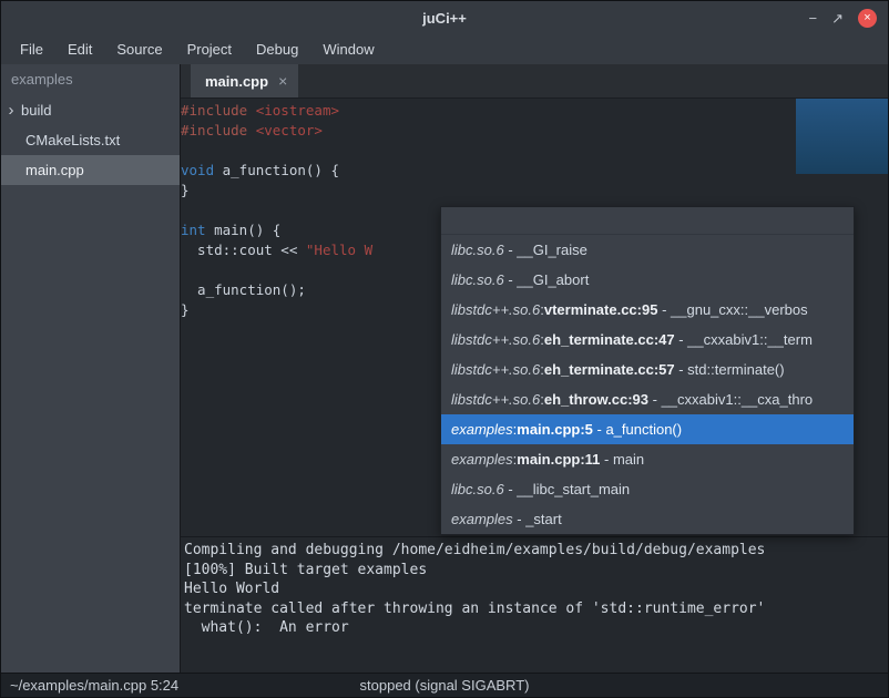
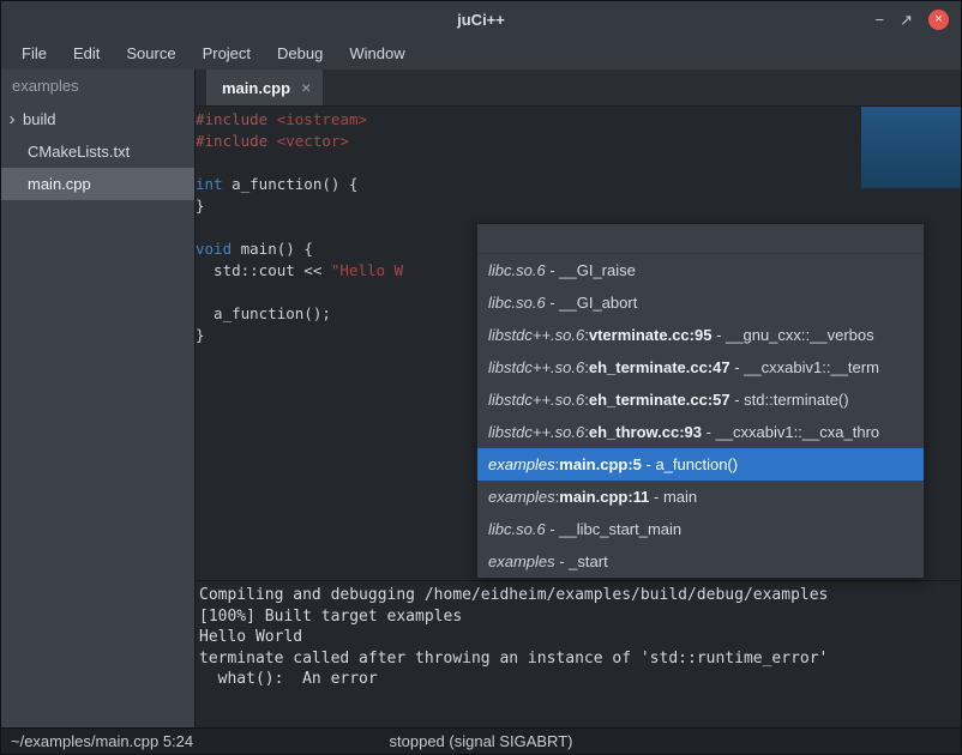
  juCi++
  −
  ↗
  ×
  File
  Edit
  Source
  Project
  Debug
  Window
  examples
  ›
  build
  CMakeLists.txt
  main.cpp
  main.cpp
  ×
  #include <iostream>
  #include <vector>
- void a_function() {
+ int a_function() {
  }
- int main() {
+ void main() {
  std::cout << "Hello W
  a_function();
  }
  libc.so.6 - __GI_raise
  libc.so.6 - __GI_abort
  libstdc++.so.6:vterminate.cc:95 - __gnu_cxx::__verbos
  libstdc++.so.6:eh_terminate.cc:47 - __cxxabiv1::__term
  libstdc++.so.6:eh_terminate.cc:57 - std::terminate()
  libstdc++.so.6:eh_throw.cc:93 - __cxxabiv1::__cxa_thro
  examples:main.cpp:5 - a_function()
  examples:main.cpp:11 - main
  libc.so.6 - __libc_start_main
  examples - _start
  Compiling and debugging /home/eidheim/examples/build/debug/examples
  [100%] Built target examples
  Hello World
  terminate called after throwing an instance of 'std::runtime_error'
  what(): An error
  ~/examples/main.cpp 5:24
  stopped (signal SIGABRT)
